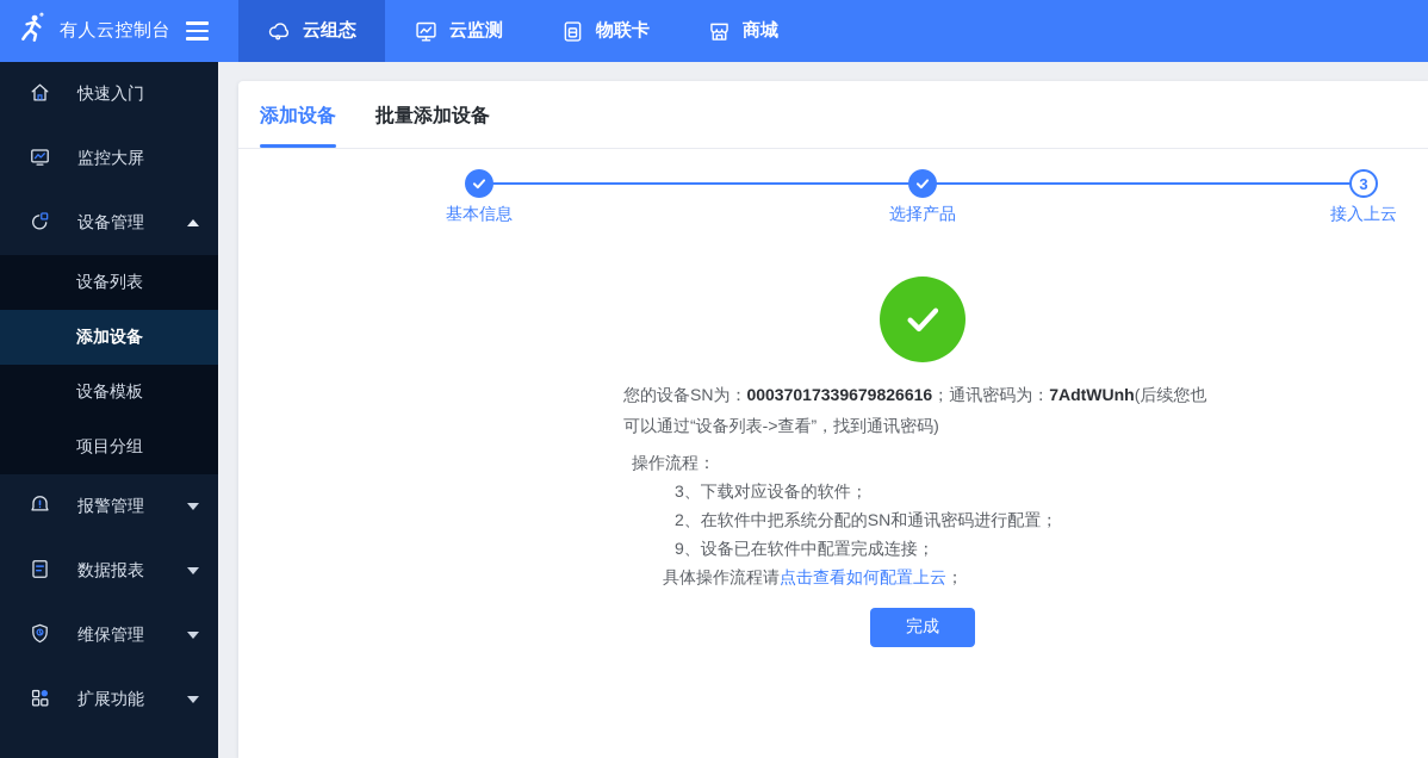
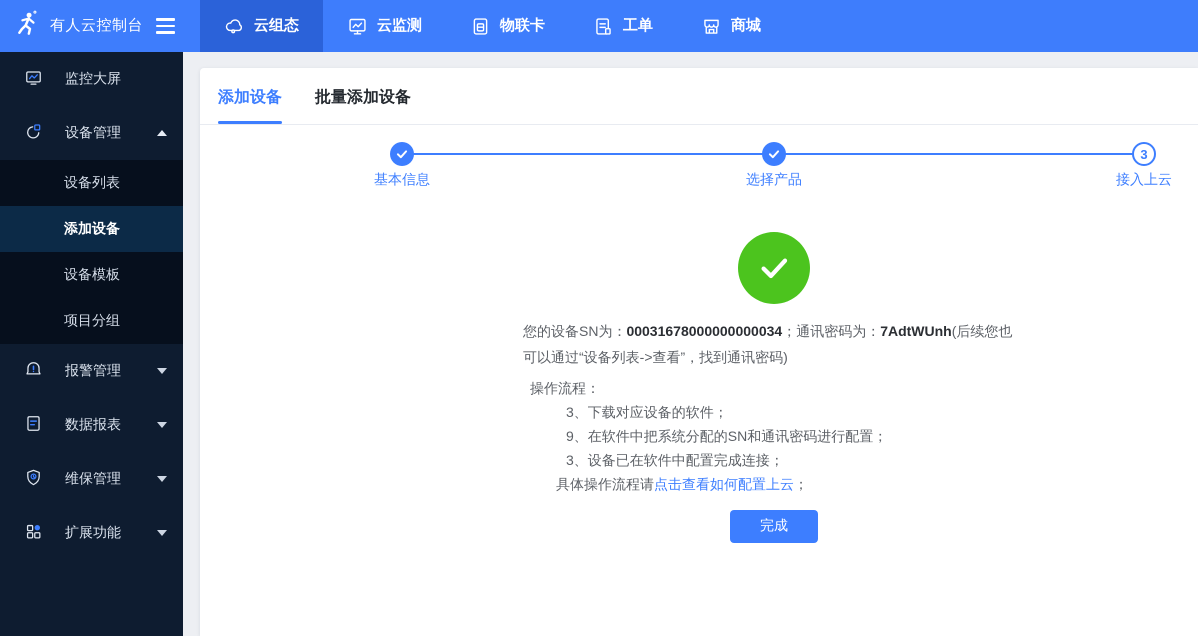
  有人云控制台
  云组态
  云监测
  物联卡
+ 工单
  商城
- 快速入门
  监控大屏
  设备管理
  设备列表
  添加设备
  设备模板
  项目分组
  报警管理
  数据报表
  维保管理
  扩展功能
  添加设备
  批量添加设备
  3
  基本信息
  选择产品
  接入上云
- 您的设备SN为：00037017339679826616；通讯密码为：7AdtWUnh(后续您也可以通过“设备列表->查看”，找到通讯密码)
+ 您的设备SN为：00031678000000000034；通讯密码为：7AdtWUnh(后续您也可以通过“设备列表->查看”，找到通讯密码)
  操作流程：
  3、下载对应设备的软件；
- 2、在软件中把系统分配的SN和通讯密码进行配置；
+ 9、在软件中把系统分配的SN和通讯密码进行配置；
- 9、设备已在软件中配置完成连接；
+ 3、设备已在软件中配置完成连接；
  具体操作流程请点击查看如何配置上云；
  完成
